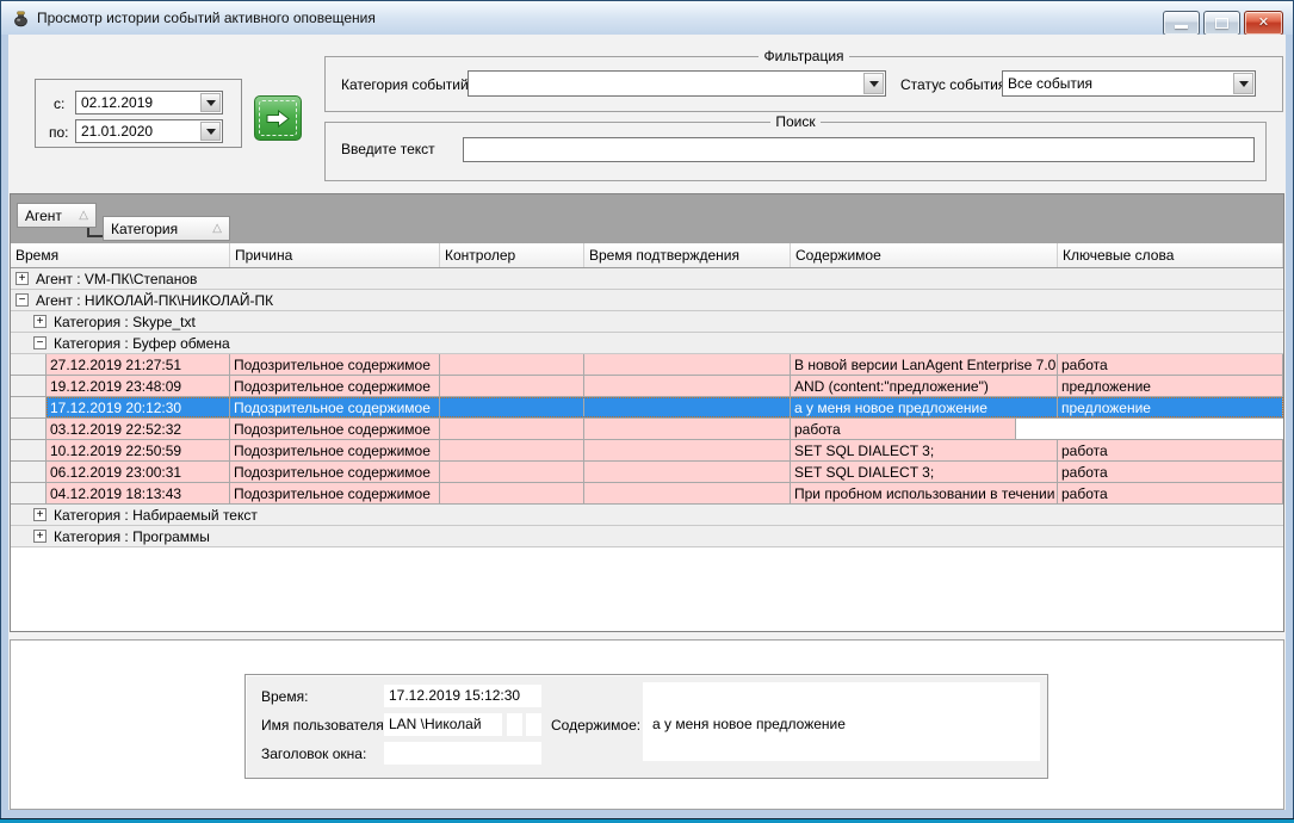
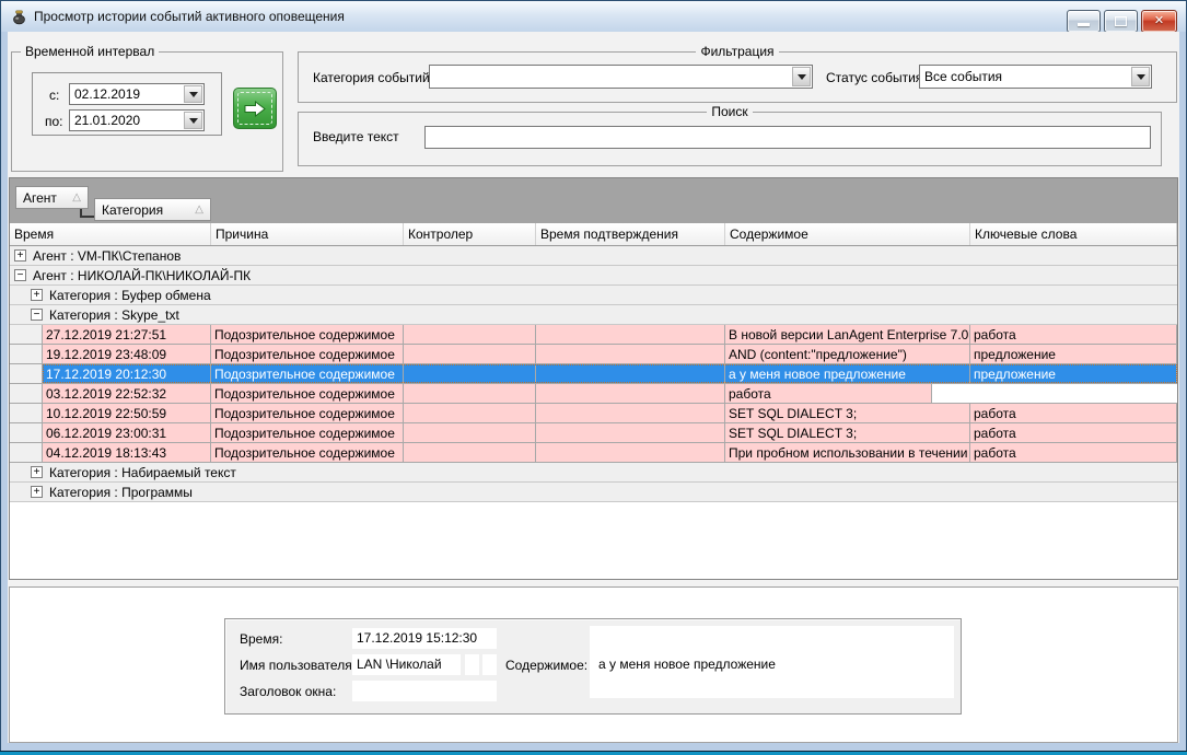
  Просмотр истории событий активного оповещения
+ Временной интервал
  с:
  02.12.2019
  по:
  21.01.2020
  Фильтрация
  Категория событий
  Статус событи
  Все события
  Поиск
  Введите текст
  Агент
  △
  Категория
  △
  Время Причина Контролер Время подтверждения Содержимое Ключевые слова
  +
  Агент : VM-ПК\Степанов
  −
  Агент : НИКОЛАЙ-ПК\НИКОЛАЙ-ПК
  +
- Категория : Skype_txt
+ Категория : Буфер обмена
  −
- Категория : Буфер обмена
+ Категория : Skype_txt
  27.12.2019 21:27:51
  Подозрительное содержимое
  В новой версии LanAgent Enterprise 7.0
  работа
  19.12.2019 23:48:09
  Подозрительное содержимое
  AND (content:"предложение")
  предложение
  17.12.2019 20:12:30
  Подозрительное содержимое
  а у меня новое предложение
  предложение
  03.12.2019 22:52:32
  Подозрительное содержимое
  работа
  10.12.2019 22:50:59
  Подозрительное содержимое
  SET SQL DIALECT 3;
  работа
  06.12.2019 23:00:31
  Подозрительное содержимое
  SET SQL DIALECT 3;
  работа
  04.12.2019 18:13:43
  Подозрительное содержимое
  При пробном использовании в течении
  работа
  +
  Категория : Набираемый текст
  +
  Категория : Программы
  Время:
  17.12.2019 15:12:30
  Имя пользователя
  LAN \Николай
  Заголовок окна:
  Содержимое:
  а у меня новое предложение
